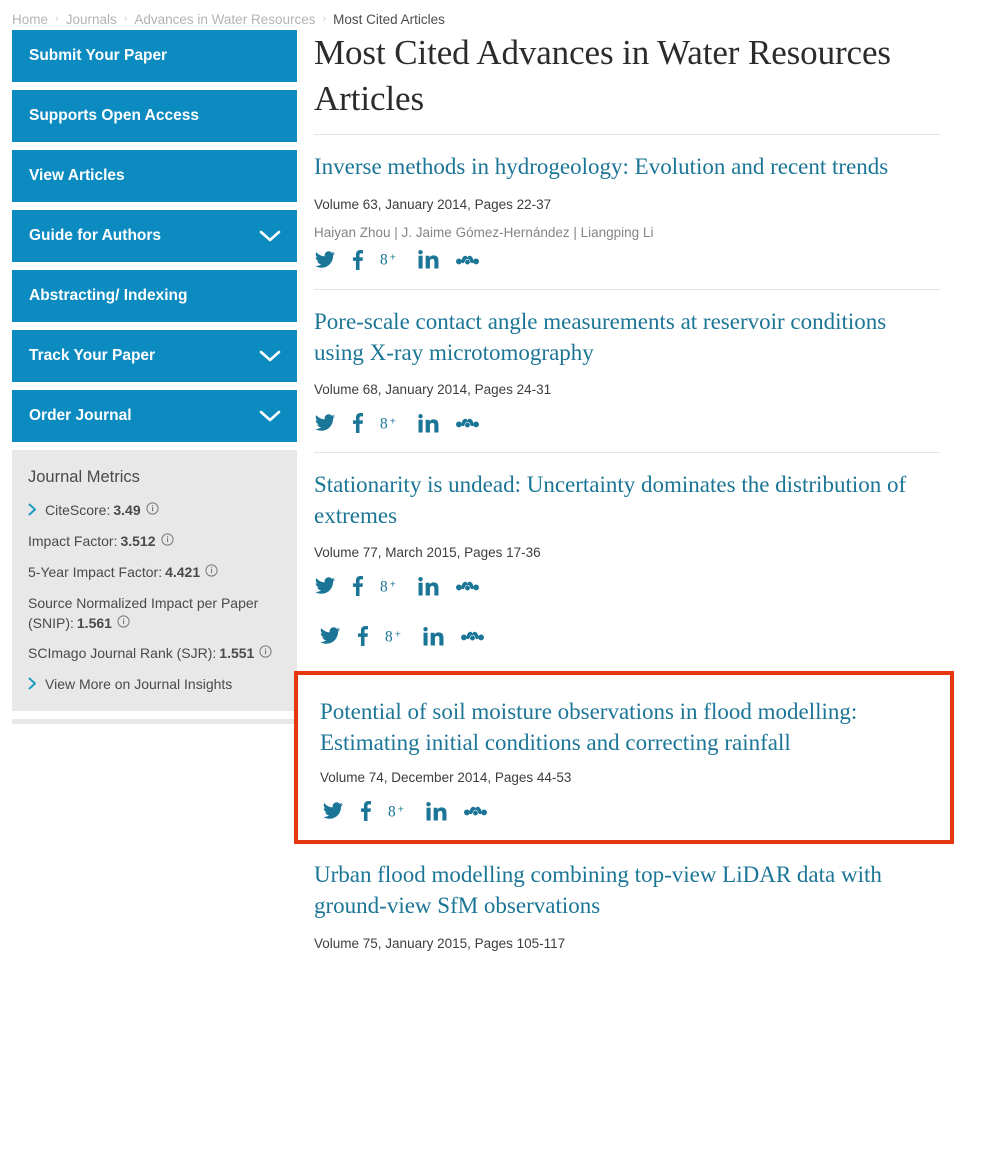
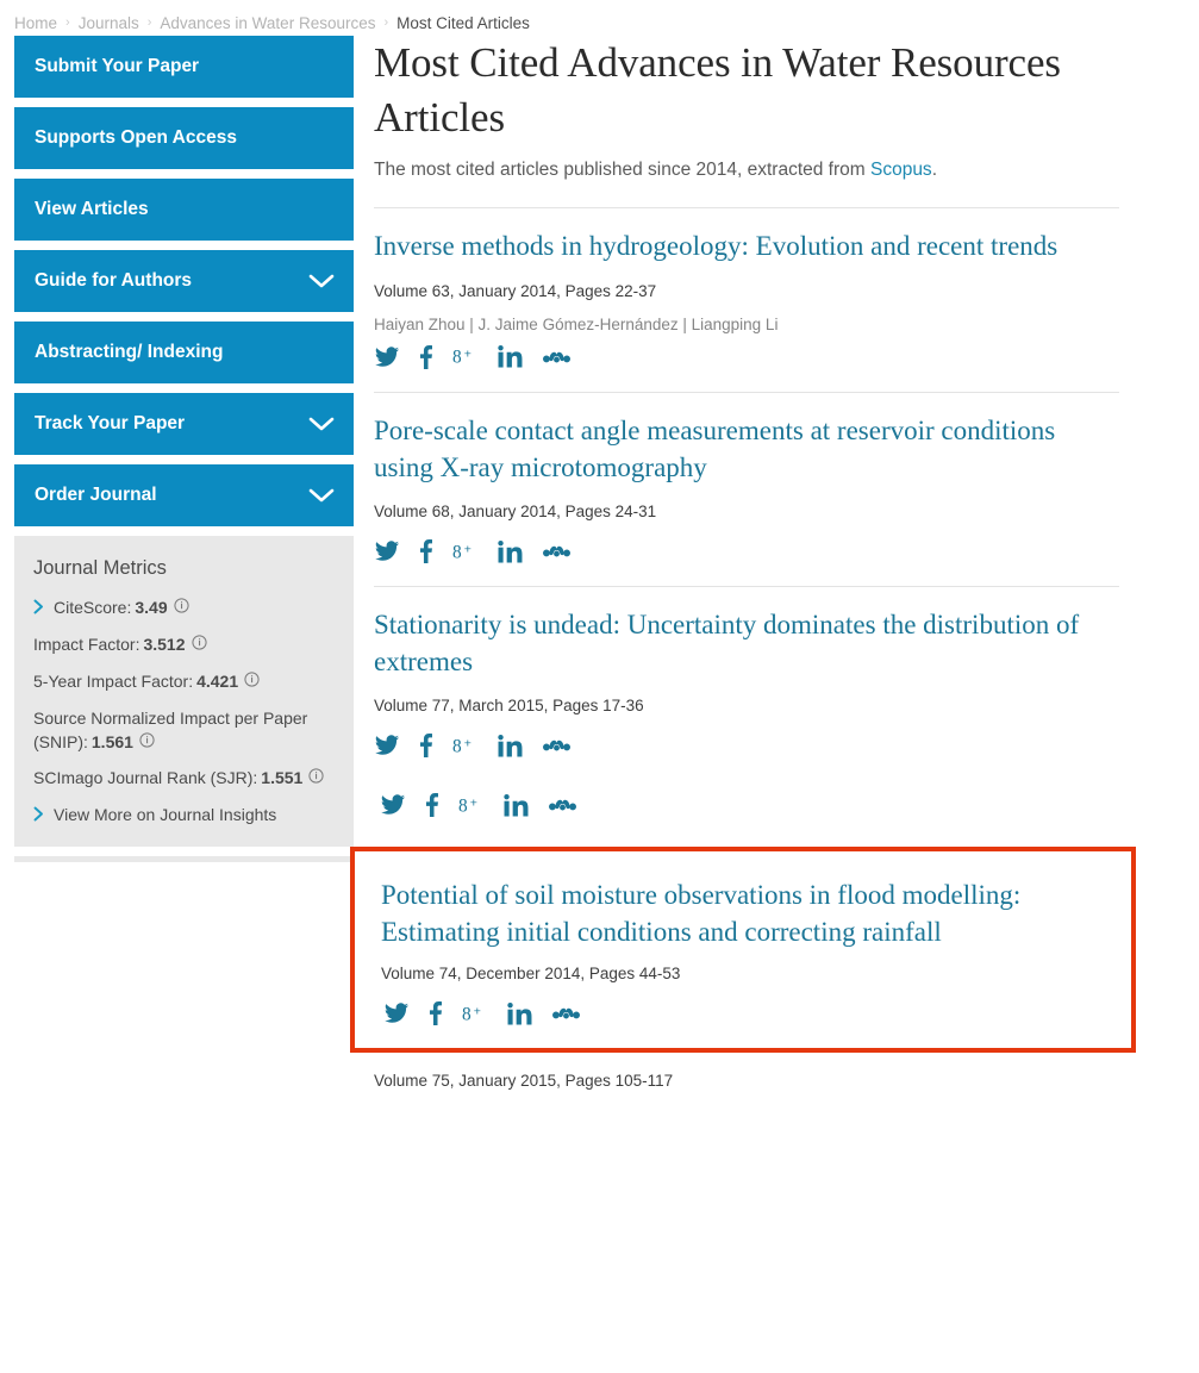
  Home
  ›
  Journals
  ›
  Advances in Water Resources
  ›
  Most Cited Articles
  Submit Your Paper
  Supports Open Access
  View Articles
  Guide for Authors
  Abstracting/ Indexing
  Track Your Paper
  Order Journal
  Journal Metrics
  CiteScore: 3.49
  Impact Factor: 3.512
  5-Year Impact Factor: 4.421
  Source Normalized Impact per Paper (SNIP): 1.561
  SCImago Journal Rank (SJR): 1.551
  View More on Journal Insights
  Most Cited Advances in Water Resources Articles
+ The most cited articles published since 2014, extracted from Scopus.
  Inverse methods in hydrogeology: Evolution and recent trends
  Volume 63, January 2014, Pages 22-37
  Haiyan Zhou | J. Jaime Gómez-Hernández | Liangping Li
  8
  +
  Pore-scale contact angle measurements at reservoir conditions using X-ray microtomography
  Volume 68, January 2014, Pages 24-31
  8
  +
  Stationarity is undead: Uncertainty dominates the distribution of extremes
  Volume 77, March 2015, Pages 17-36
  8
  +
  8
  +
  Potential of soil moisture observations in flood modelling: Estimating initial conditions and correcting rainfall
  Volume 74, December 2014, Pages 44-53
  8
  +
- Urban flood modelling combining top-view LiDAR data with ground-view SfM observations
  Volume 75, January 2015, Pages 105-117
